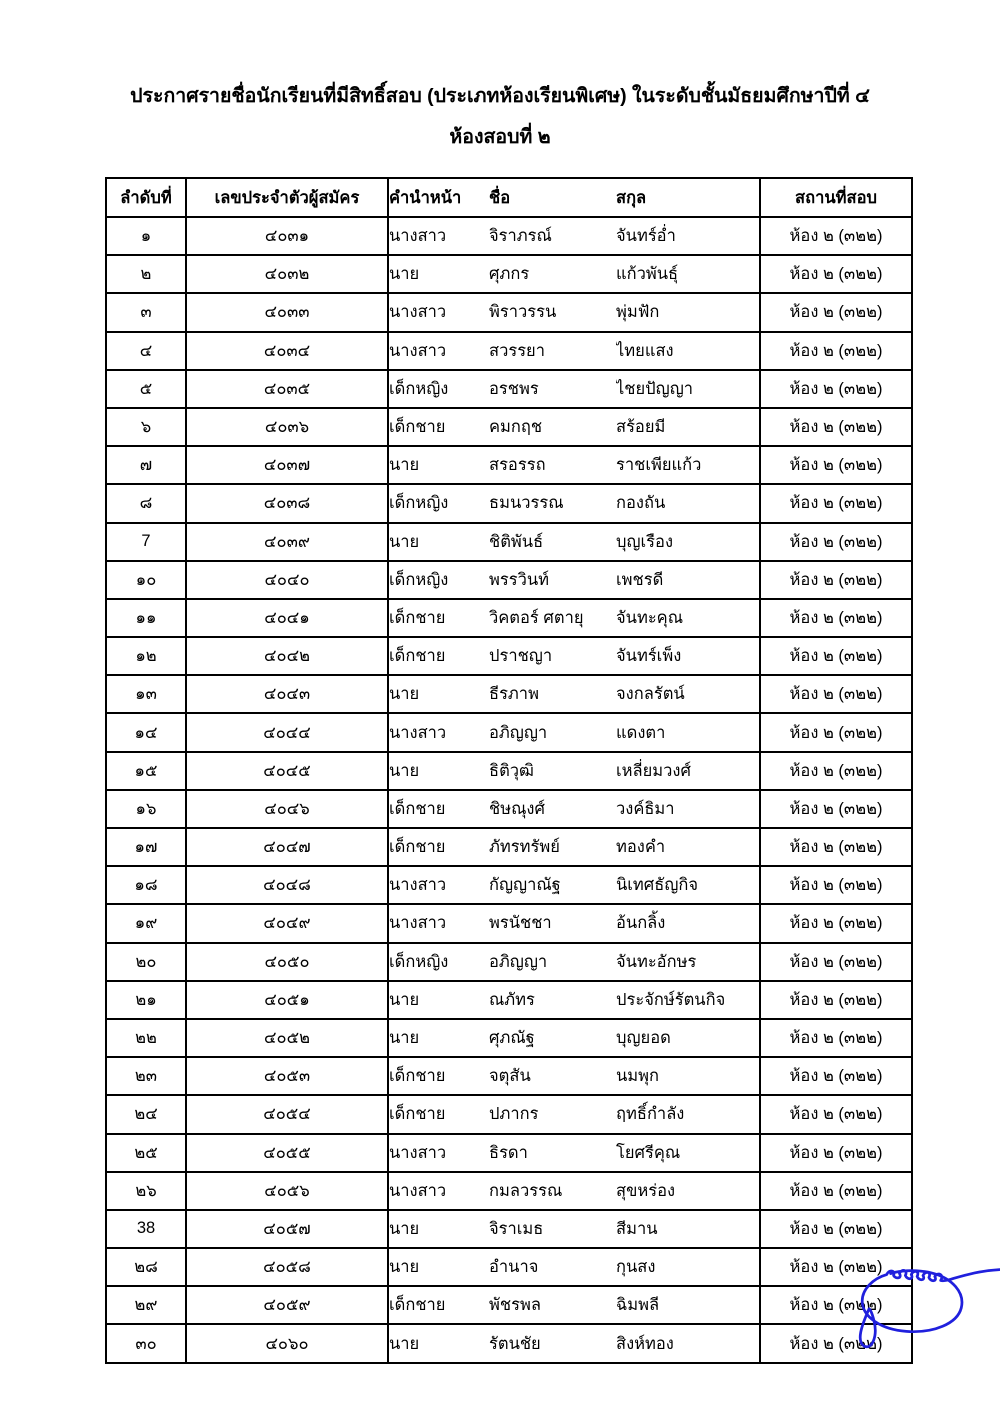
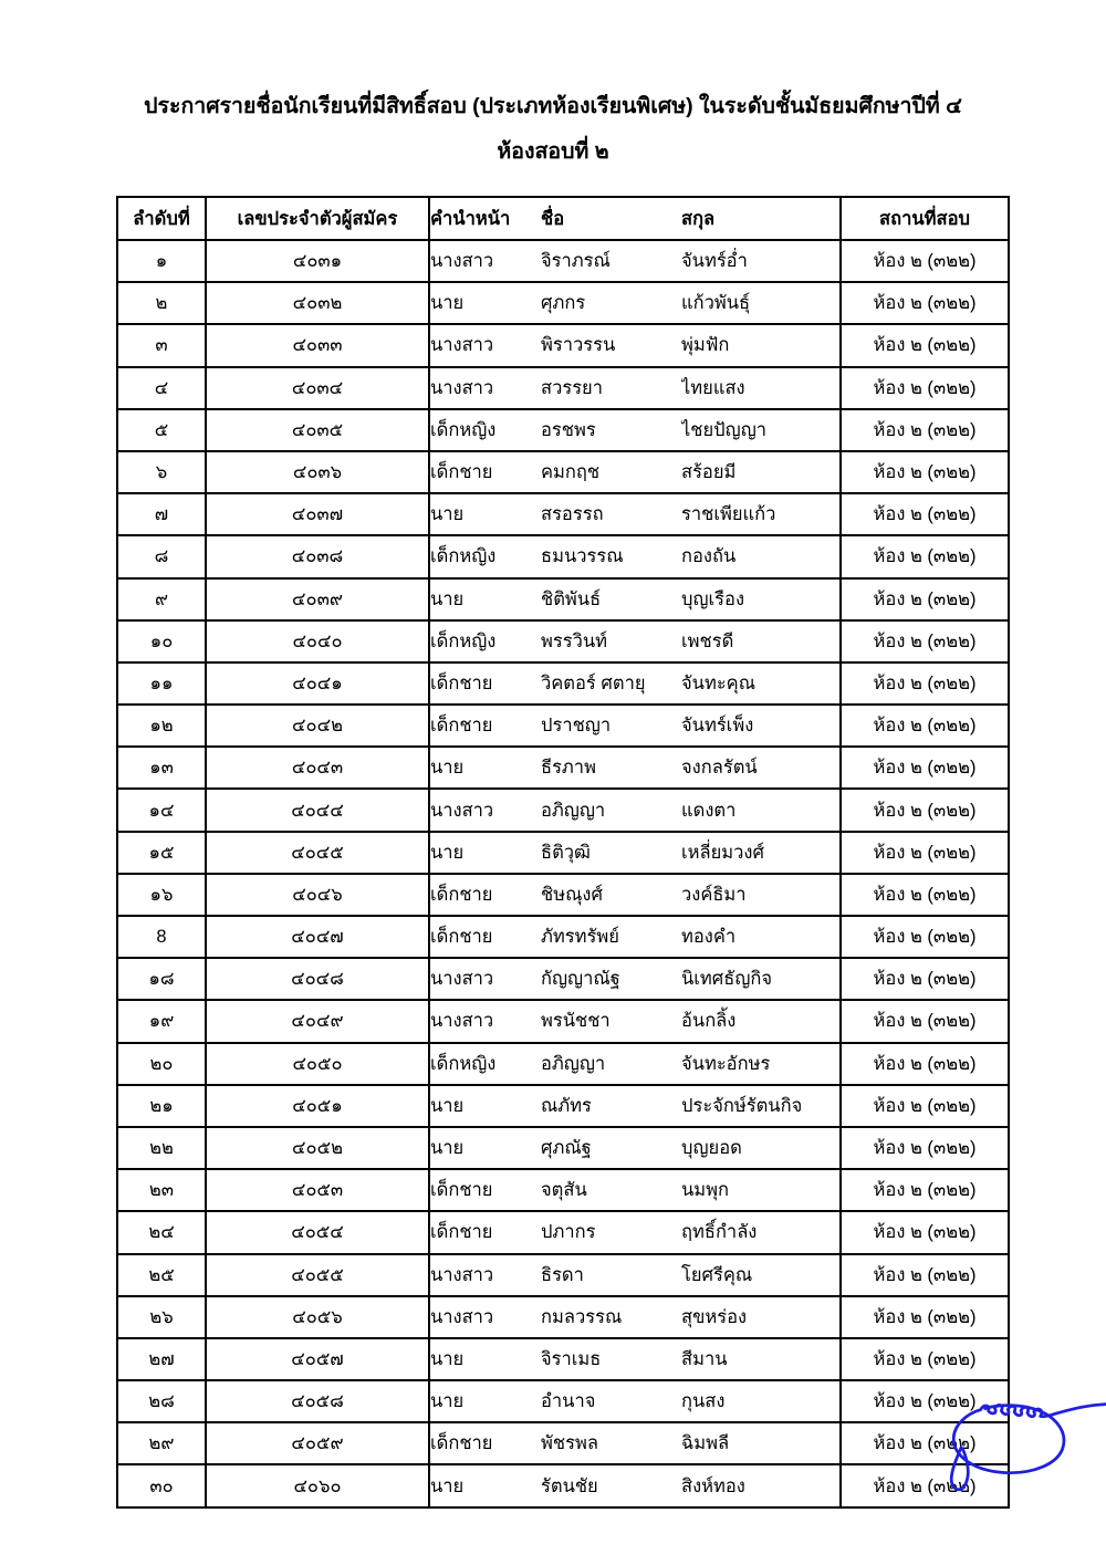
  ประกาศรายชื่อนักเรียนที่มีสิทธิ์สอบ (ประเภทห้องเรียนพิเศษ) ในระดับชั้นมัธยมศึกษาปีที่ ๔
  ห้องสอบที่ ๒
  ลำดับที่	เลขประจำตัวผู้สมัคร	คำนำหน้า	ชื่อ	สกุล	สถานที่สอบ
  ๑	๔๐๓๑	นางสาว	จิราภรณ์	จันทร์อ่ำ	ห้อง ๒ (๓๒๒)
  ๒	๔๐๓๒	นาย	ศุภกร	แก้วพันธุ์	ห้อง ๒ (๓๒๒)
  ๓	๔๐๓๓	นางสาว	พิราวรรน	พุ่มฟัก	ห้อง ๒ (๓๒๒)
  ๔	๔๐๓๔	นางสาว	สวรรยา	ไทยแสง	ห้อง ๒ (๓๒๒)
  ๕	๔๐๓๕	เด็กหญิง	อรชพร	ไชยปัญญา	ห้อง ๒ (๓๒๒)
  ๖	๔๐๓๖	เด็กชาย	คมกฤช	สร้อยมี	ห้อง ๒ (๓๒๒)
  ๗	๔๐๓๗	นาย	สรอรรถ	ราชเพียแก้ว	ห้อง ๒ (๓๒๒)
  ๘	๔๐๓๘	เด็กหญิง	ธมนวรรณ	กองถัน	ห้อง ๒ (๓๒๒)
- 7	๔๐๓๙	นาย	ชิติพันธ์	บุญเรือง	ห้อง ๒ (๓๒๒)
+ ๙	๔๐๓๙	นาย	ชิติพันธ์	บุญเรือง	ห้อง ๒ (๓๒๒)
  ๑๐	๔๐๔๐	เด็กหญิง	พรรวินท์	เพชรดี	ห้อง ๒ (๓๒๒)
  ๑๑	๔๐๔๑	เด็กชาย	วิคตอร์ ศตายุ	จันทะคุณ	ห้อง ๒ (๓๒๒)
  ๑๒	๔๐๔๒	เด็กชาย	ปราชญา	จันทร์เพ็ง	ห้อง ๒ (๓๒๒)
  ๑๓	๔๐๔๓	นาย	ธีรภาพ	จงกลรัตน์	ห้อง ๒ (๓๒๒)
  ๑๔	๔๐๔๔	นางสาว	อภิญญา	แดงตา	ห้อง ๒ (๓๒๒)
  ๑๕	๔๐๔๕	นาย	ธิติวุฒิ	เหลี่ยมวงศ์	ห้อง ๒ (๓๒๒)
  ๑๖	๔๐๔๖	เด็กชาย	ชิษณุงศ์	วงค์ธิมา	ห้อง ๒ (๓๒๒)
- ๑๗	๔๐๔๗	เด็กชาย	ภัทรทรัพย์	ทองคำ	ห้อง ๒ (๓๒๒)
+ 8	๔๐๔๗	เด็กชาย	ภัทรทรัพย์	ทองคำ	ห้อง ๒ (๓๒๒)
  ๑๘	๔๐๔๘	นางสาว	กัญญาณัฐ	นิเทศธัญกิจ	ห้อง ๒ (๓๒๒)
  ๑๙	๔๐๔๙	นางสาว	พรนัชชา	อ้นกลิ้ง	ห้อง ๒ (๓๒๒)
  ๒๐	๔๐๕๐	เด็กหญิง	อภิญญา	จันทะอักษร	ห้อง ๒ (๓๒๒)
  ๒๑	๔๐๕๑	นาย	ณภัทร	ประจักษ์รัตนกิจ	ห้อง ๒ (๓๒๒)
  ๒๒	๔๐๕๒	นาย	ศุภณัฐ	บุญยอด	ห้อง ๒ (๓๒๒)
  ๒๓	๔๐๕๓	เด็กชาย	จตุสัน	นมพุก	ห้อง ๒ (๓๒๒)
  ๒๔	๔๐๕๔	เด็กชาย	ปภากร	ฤทธิ์กำลัง	ห้อง ๒ (๓๒๒)
  ๒๕	๔๐๕๕	นางสาว	ธิรดา	โยศรีคุณ	ห้อง ๒ (๓๒๒)
  ๒๖	๔๐๕๖	นางสาว	กมลวรรณ	สุขหร่อง	ห้อง ๒ (๓๒๒)
- 38	๔๐๕๗	นาย	จิราเมธ	สีมาน	ห้อง ๒ (๓๒๒)
+ ๒๗	๔๐๕๗	นาย	จิราเมธ	สีมาน	ห้อง ๒ (๓๒๒)
  ๒๘	๔๐๕๘	นาย	อำนาจ	กุนสง	ห้อง ๒ (๓๒๒)
  ๒๙	๔๐๕๙	เด็กชาย	พัชรพล	ฉิมพลี	ห้อง ๒ (๓๒๒)
  ๓๐	๔๐๖๐	นาย	รัตนชัย	สิงห์ทอง	ห้อง ๒ (๓)
